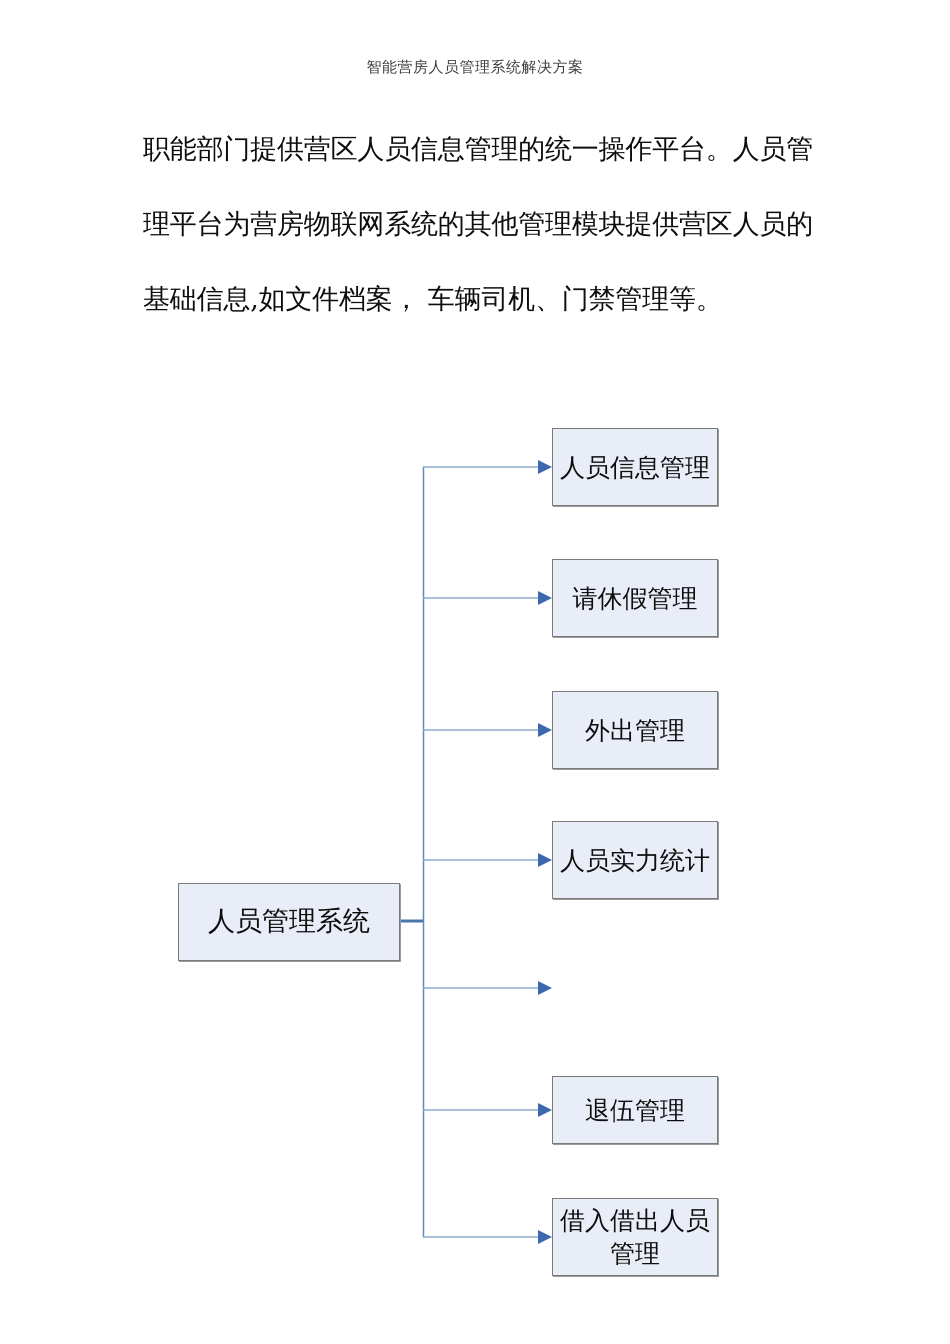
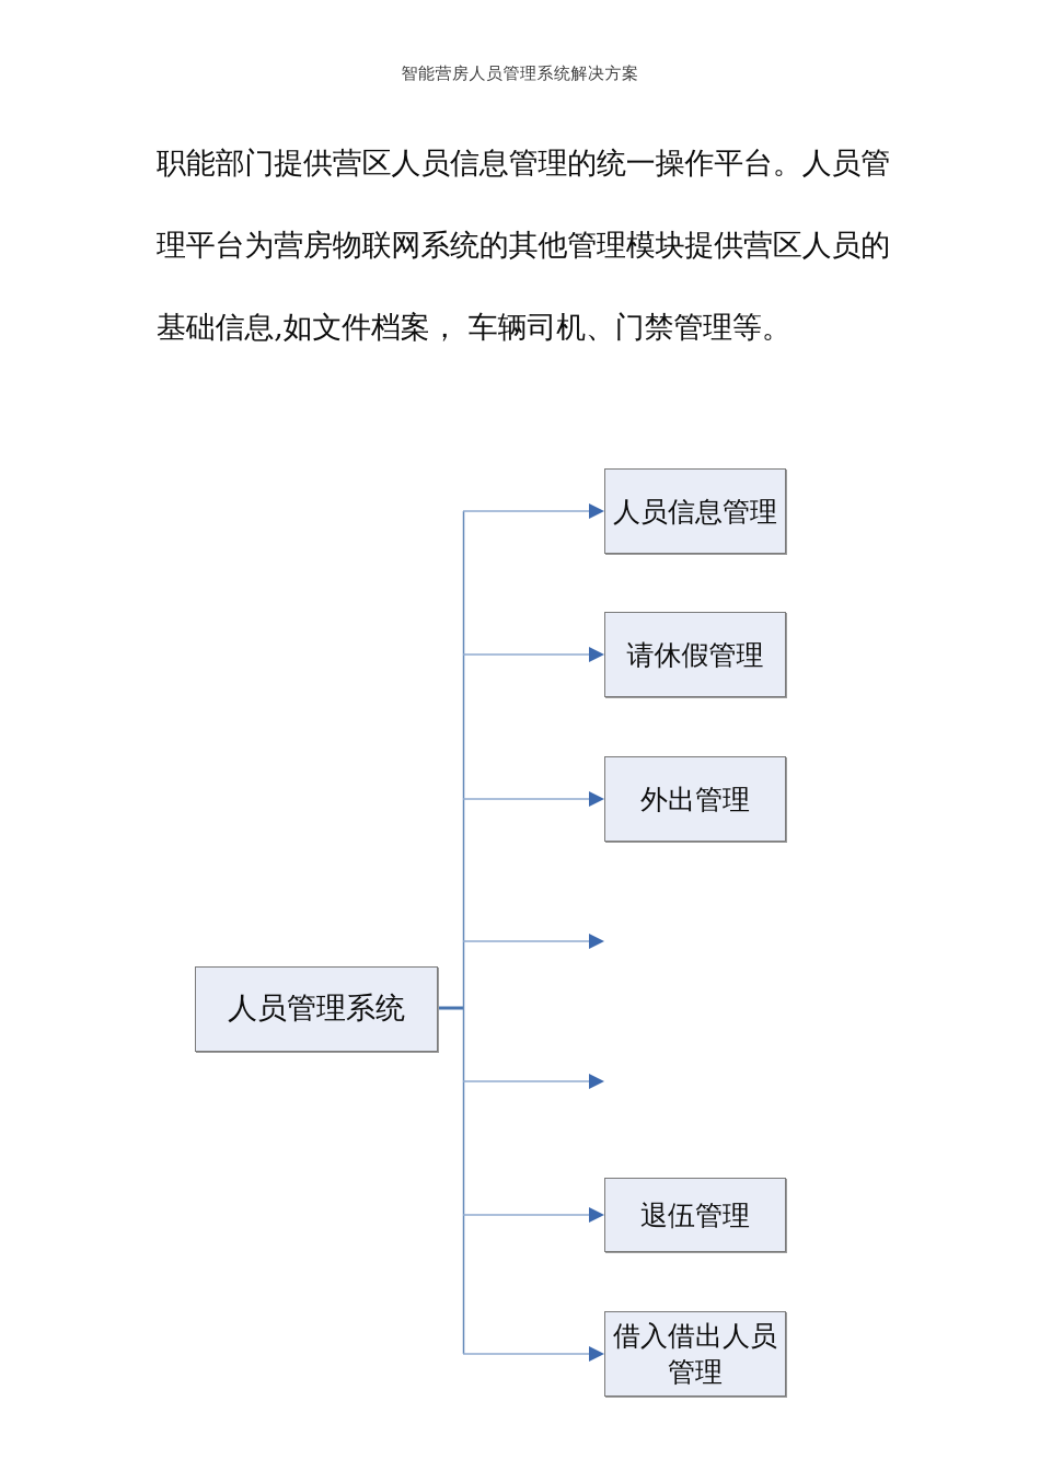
  智能营房人员管理系统解决方案
  职能部门提供营区人员信息管理的统一操作平台。人员管
  理平台为营房物联网系统的其他管理模块提供营区人员的
  基础信息,如文件档案， 车辆司机、门禁管理等。
  人员管理系统
  人员信息管理
  请休假管理
  外出管理
- 人员实力统计
  退伍管理
  借入借出人员管理
